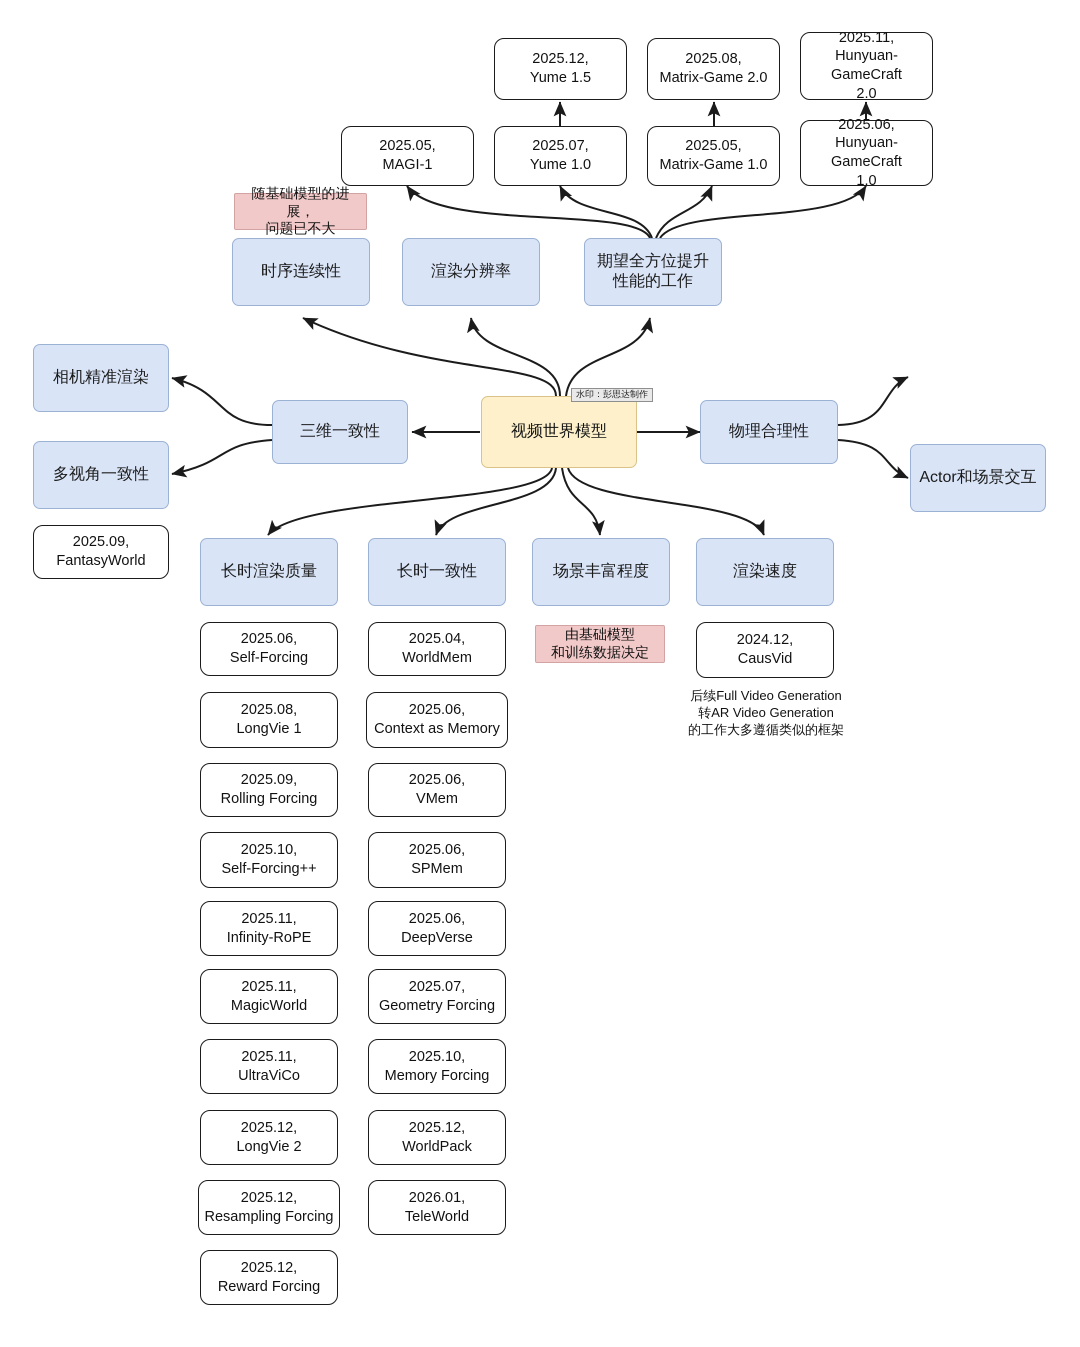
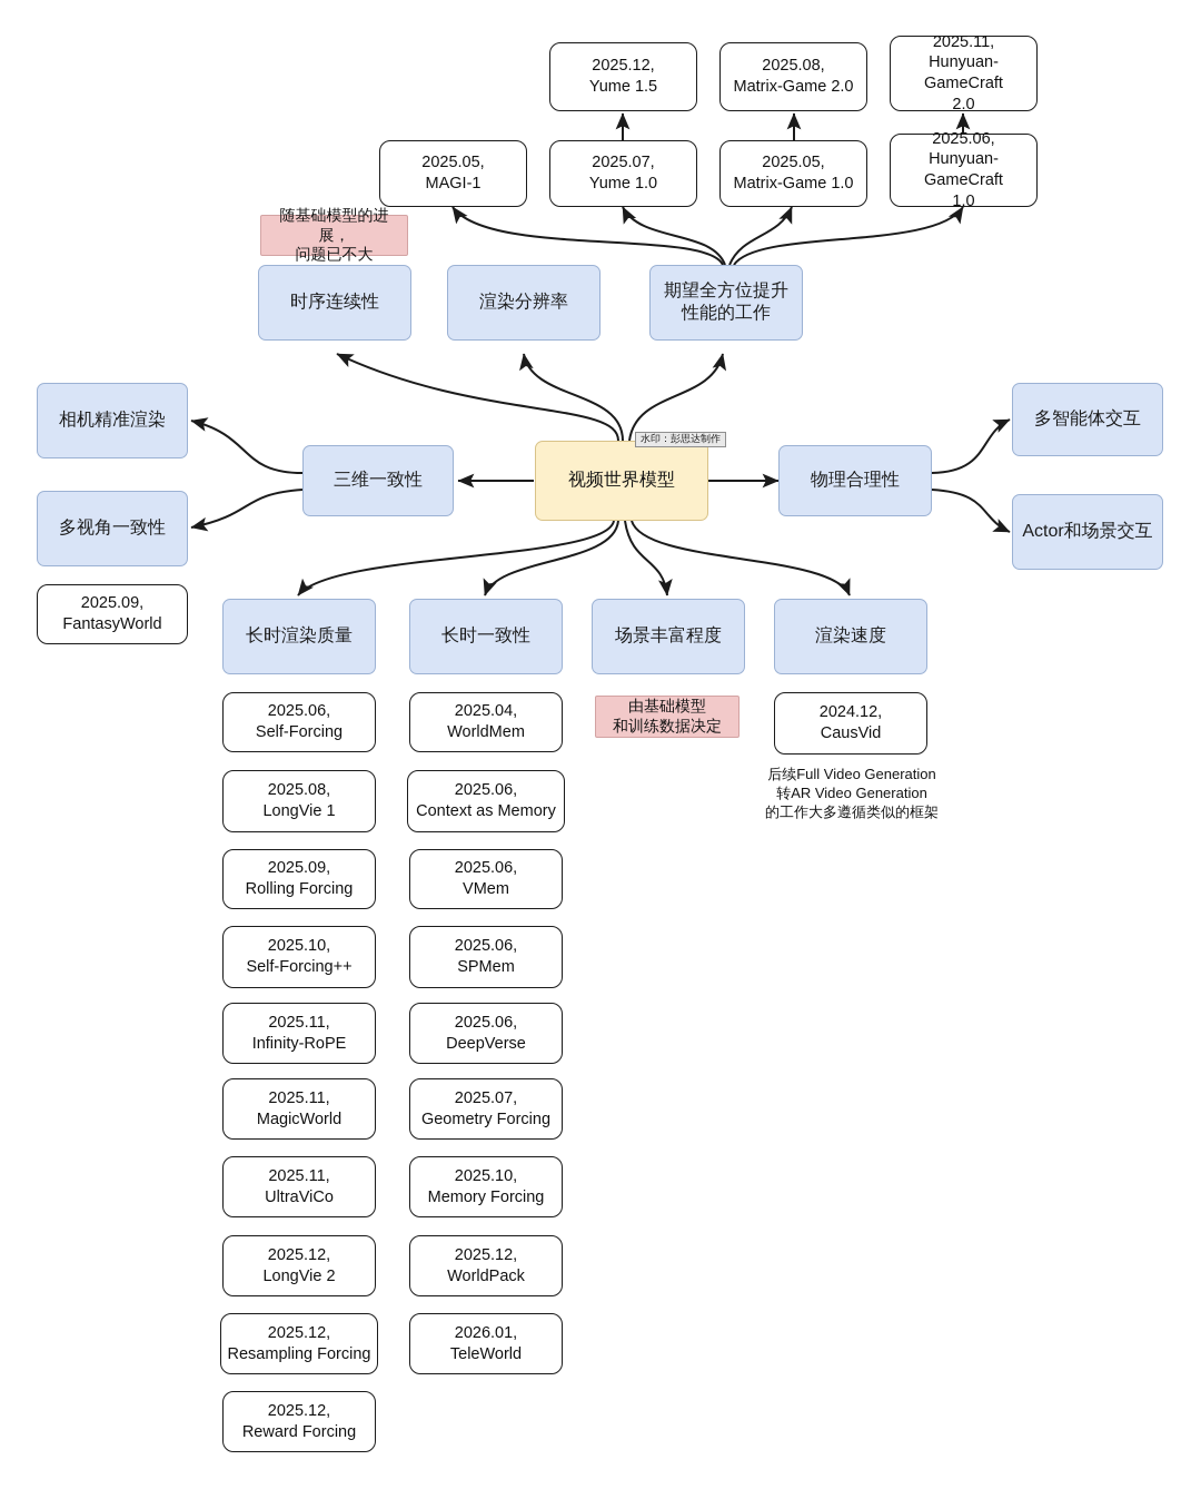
  2025.12,
  Yume 1.5
  2025.08,
  Matrix-Game 2.0
  2025.11,
  Hunyuan-GameCraft
  2.0
  2025.05,
  MAGI-1
  2025.07,
  Yume 1.0
  2025.05,
  Matrix-Game 1.0
  2025.06,
  Hunyuan-GameCraft
  1.0
  随基础模型的进展，
  问题已不大
  时序连续性
  渲染分辨率
  期望全方位提升
  性能的工作
  相机精准渲染
  多视角一致性
  2025.09,
  FantasyWorld
  三维一致性
  视频世界模型
  水印：彭思达制作
  物理合理性
+ 多智能体交互
  Actor和场景交互
  长时渲染质量
  长时一致性
  场景丰富程度
  渲染速度
  由基础模型
  和训练数据决定
  2025.06,
  Self-Forcing
  2025.08,
  LongVie 1
  2025.09,
  Rolling Forcing
  2025.10,
  Self-Forcing++
  2025.11,
  Infinity-RoPE
  2025.11,
  MagicWorld
  2025.11,
  UltraViCo
  2025.12,
  LongVie 2
  2025.12,
  Resampling Forcing
  2025.12,
  Reward Forcing
  2025.04,
  WorldMem
  2025.06,
  Context as Memory
  2025.06,
  VMem
  2025.06,
  SPMem
  2025.06,
  DeepVerse
  2025.07,
  Geometry Forcing
  2025.10,
  Memory Forcing
  2025.12,
  WorldPack
  2026.01,
  TeleWorld
  2024.12,
  CausVid
  后续Full Video Generation
  转AR Video Generation
  的工作大多遵循类似的框架
